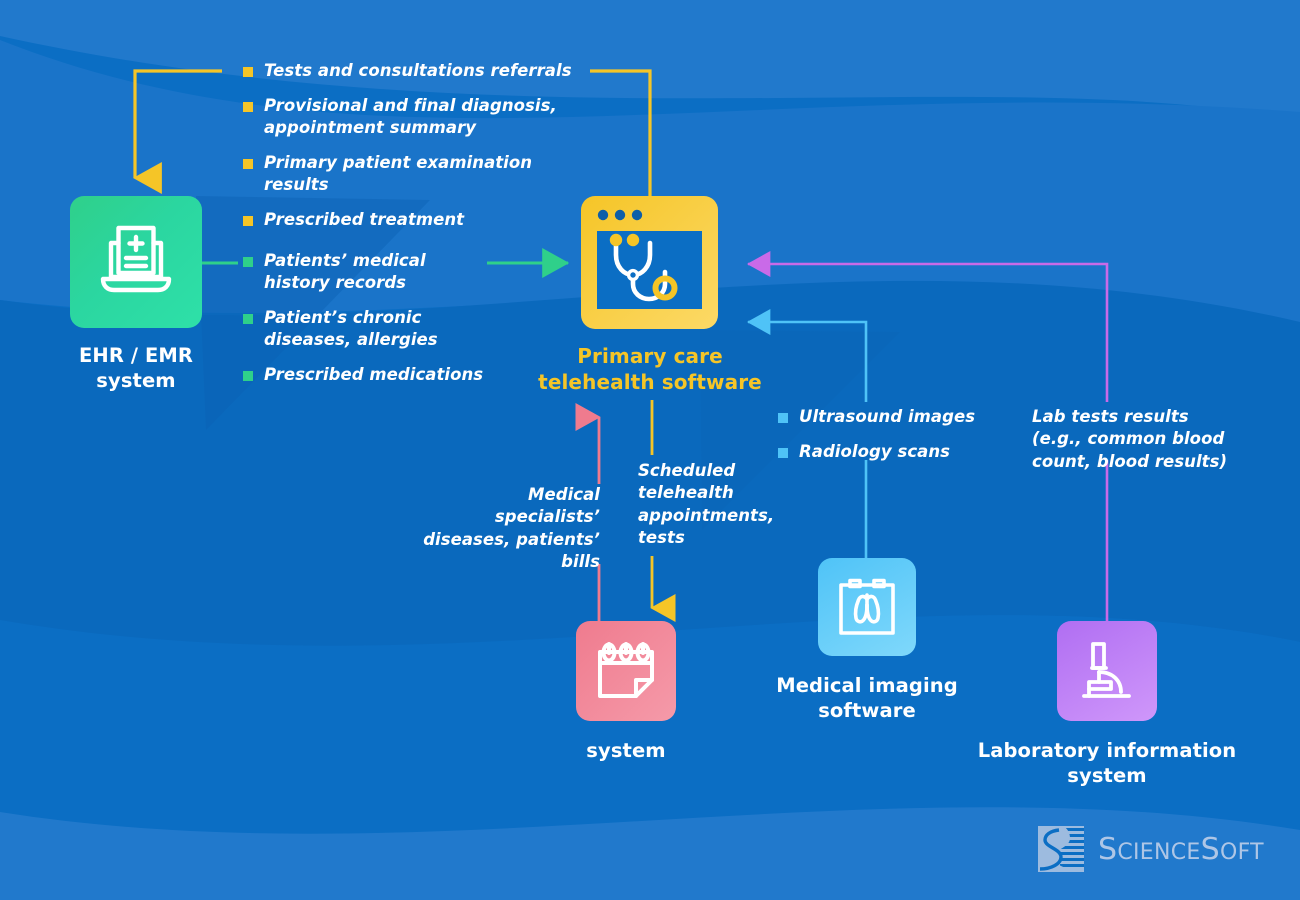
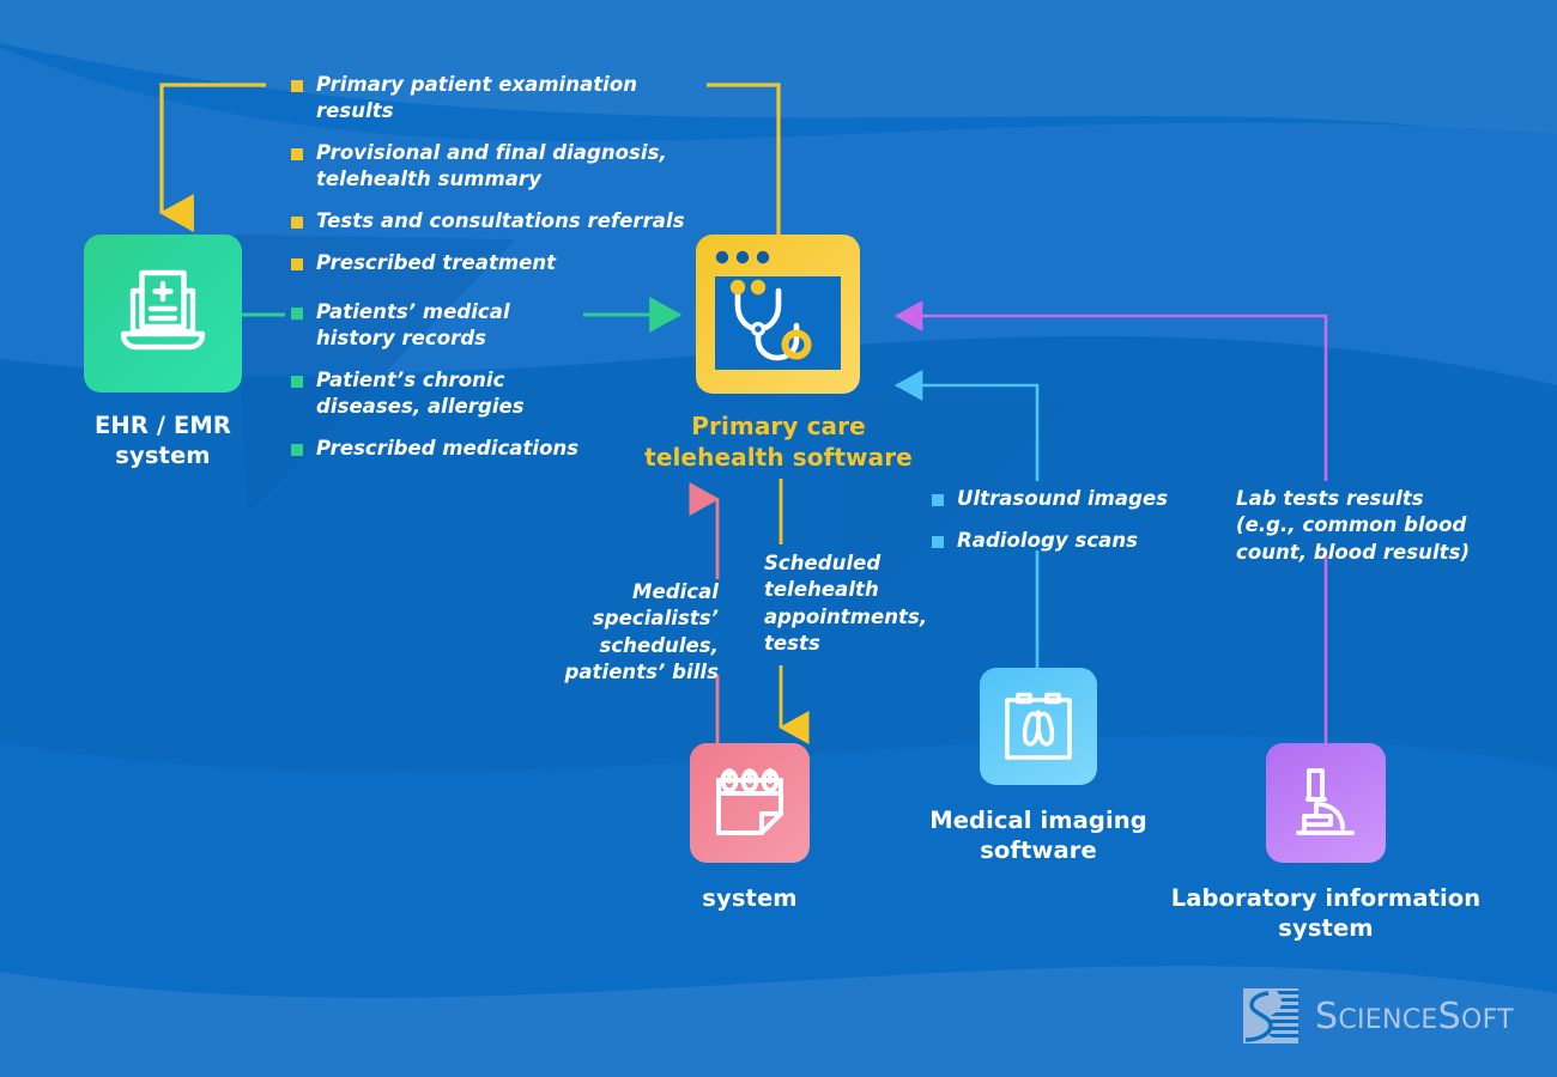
  EHR / EMR
  system
  Primary care
  telehealth software
  system
  Medical imaging
  software
  Laboratory information
  system
- Tests and consultations referrals
+ Primary patient examination results
- Provisional and final diagnosis, appointment summary
+ Provisional and final diagnosis, telehealth summary
- Primary patient examination results
+ Tests and consultations referrals
  Prescribed treatment
  Patients’ medical history records
  Patient’s chronic diseases, allergies
  Prescribed medications
  Ultrasound images
  Radiology scans
- Medical specialists’ diseases, patients’ bills
+ Medical specialists’ schedules, patients’ bills
  Scheduled telehealth appointments, tests
  Lab tests results (e.g., common blood count, blood results)
  SCIENCESOFT
